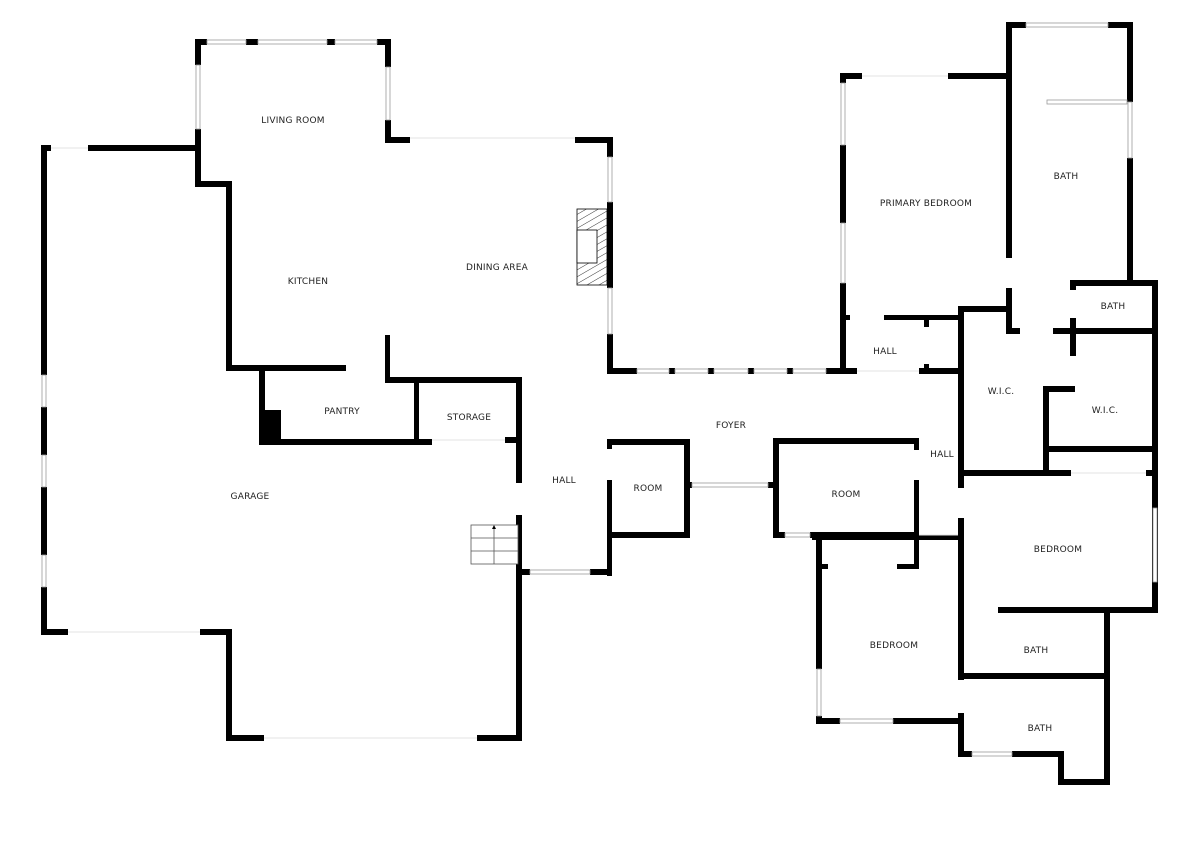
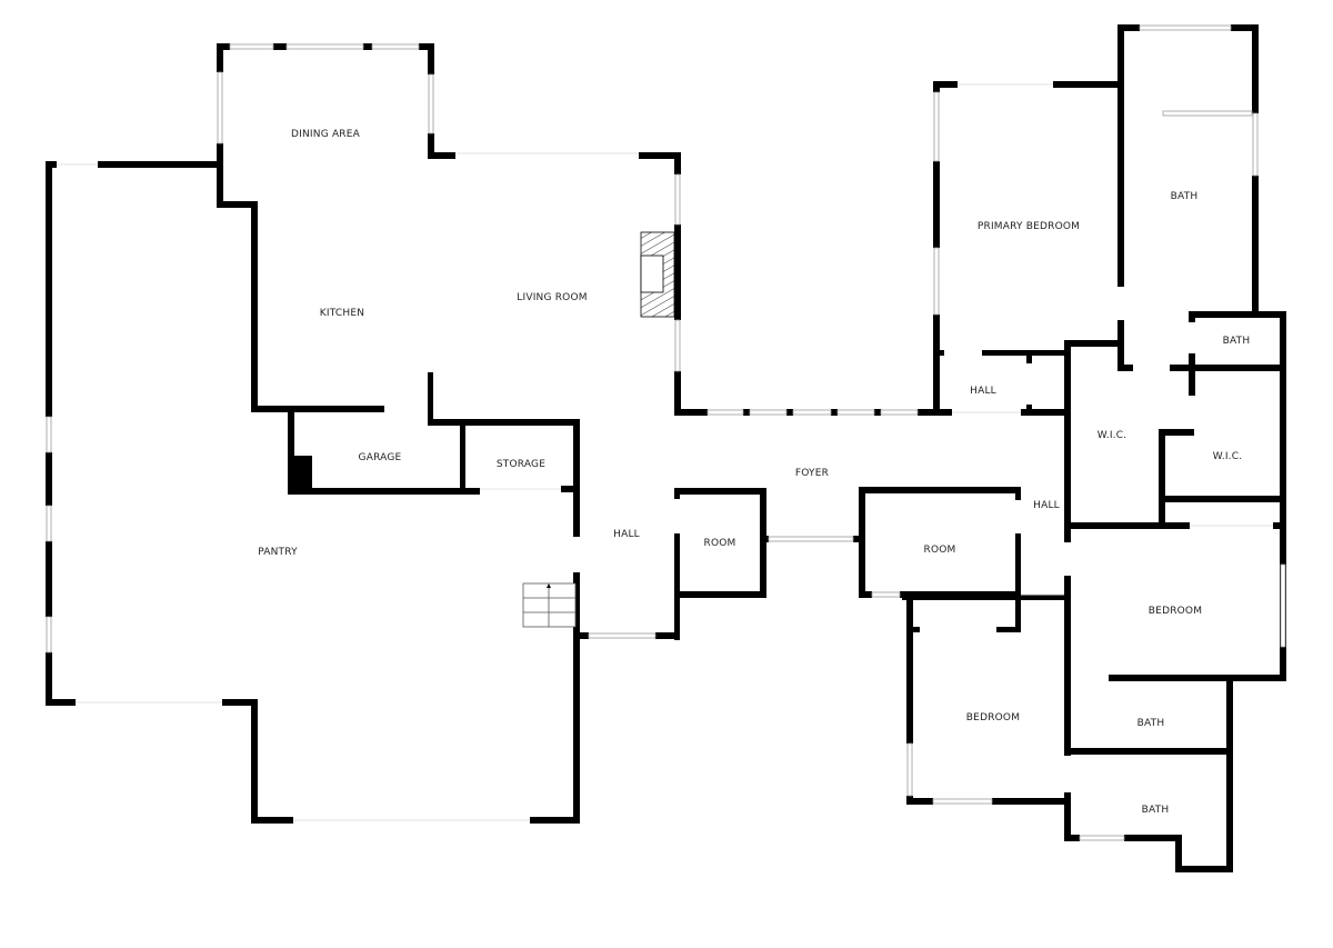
- LIVING ROOM
+ DINING AREA
  KITCHEN
- DINING AREA
+ LIVING ROOM
- PANTRY
+ GARAGE
  STORAGE
- GARAGE
+ PANTRY
  HALL
  ROOM
  FOYER
  ROOM
  HALL
  PRIMARY BEDROOM
  BATH
  BATH
  HALL
  W.I.C.
  W.I.C.
  BEDROOM
  BEDROOM
  BATH
  BATH
